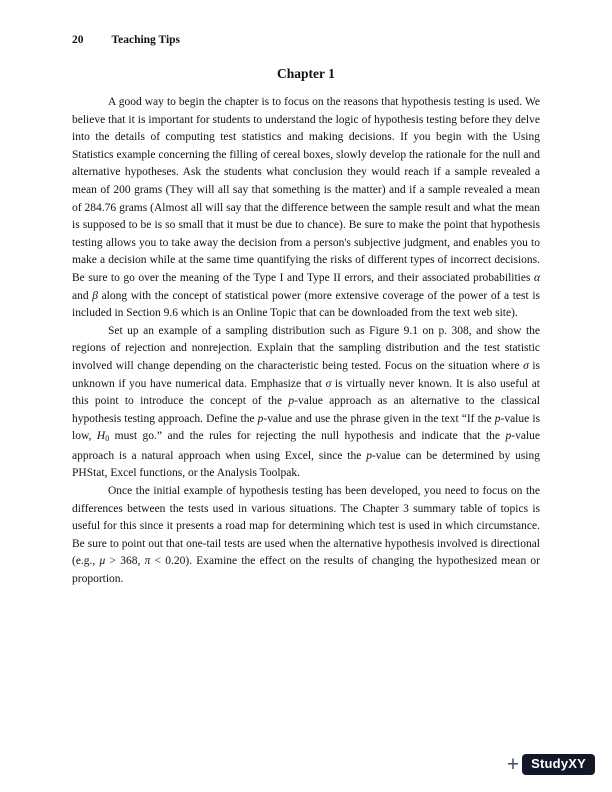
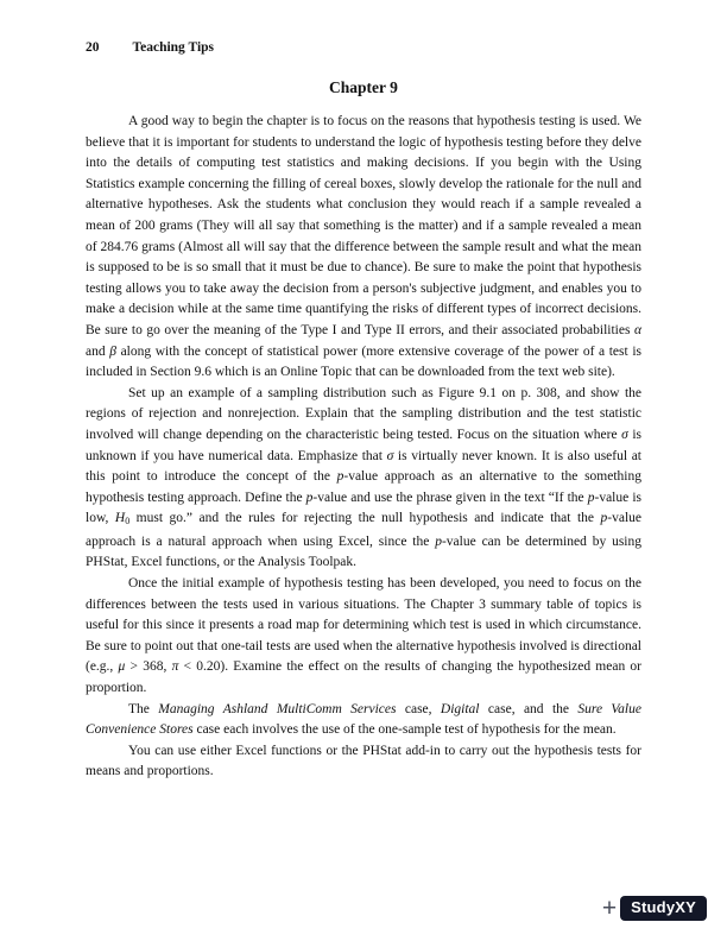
  20
  Teaching Tips
- Chapter 1
+ Chapter 9
  A good way to begin the chapter is to focus on the reasons that hypothesis testing is used. We believe that it is important for students to understand the logic of hypothesis testing before they delve into the details of computing test statistics and making decisions. If you begin with the Using Statistics example concerning the filling of cereal boxes, slowly develop the rationale for the null and alternative hypotheses. Ask the students what conclusion they would reach if a sample revealed a mean of 200 grams (They will all say that something is the matter) and if a sample revealed a mean of 284.76 grams (Almost all will say that the difference between the sample result and what the mean is supposed to be is so small that it must be due to chance). Be sure to make the point that hypothesis testing allows you to take away the decision from a person's subjective judgment, and enables you to make a decision while at the same time quantifying the risks of different types of incorrect decisions. Be sure to go over the meaning of the Type I and Type II errors, and their associated probabilities α and β along with the concept of statistical power (more extensive coverage of the power of a test is included in Section 9.6 which is an Online Topic that can be downloaded from the text web site).
- Set up an example of a sampling distribution such as Figure 9.1 on p. 308, and show the regions of rejection and nonrejection. Explain that the sampling distribution and the test statistic involved will change depending on the characteristic being tested. Focus on the situation where σ is unknown if you have numerical data. Emphasize that σ is virtually never known. It is also useful at this point to introduce the concept of the p-value approach as an alternative to the classical hypothesis testing approach. Define the p-value and use the phrase given in the text “If the p-value is low, H0 must go.” and the rules for rejecting the null hypothesis and indicate that the p-value approach is a natural approach when using Excel, since the p-value can be determined by using PHStat, Excel functions, or the Analysis Toolpak.
+ Set up an example of a sampling distribution such as Figure 9.1 on p. 308, and show the regions of rejection and nonrejection. Explain that the sampling distribution and the test statistic involved will change depending on the characteristic being tested. Focus on the situation where σ is unknown if you have numerical data. Emphasize that σ is virtually never known. It is also useful at this point to introduce the concept of the p-value approach as an alternative to the something hypothesis testing approach. Define the p-value and use the phrase given in the text “If the p-value is low, H0 must go.” and the rules for rejecting the null hypothesis and indicate that the p-value approach is a natural approach when using Excel, since the p-value can be determined by using PHStat, Excel functions, or the Analysis Toolpak.
  Once the initial example of hypothesis testing has been developed, you need to focus on the differences between the tests used in various situations. The Chapter 3 summary table of topics is useful for this since it presents a road map for determining which test is used in which circumstance. Be sure to point out that one-tail tests are used when the alternative hypothesis involved is directional (e.g., μ > 368, π < 0.20). Examine the effect on the results of changing the hypothesized mean or proportion.
+ The Managing Ashland MultiComm Services case, Digital case, and the Sure Value Convenience Stores case each involves the use of the one-sample test of hypothesis for the mean.
+ You can use either Excel functions or the PHStat add-in to carry out the hypothesis tests for means and proportions.
  +
  StudyXY
